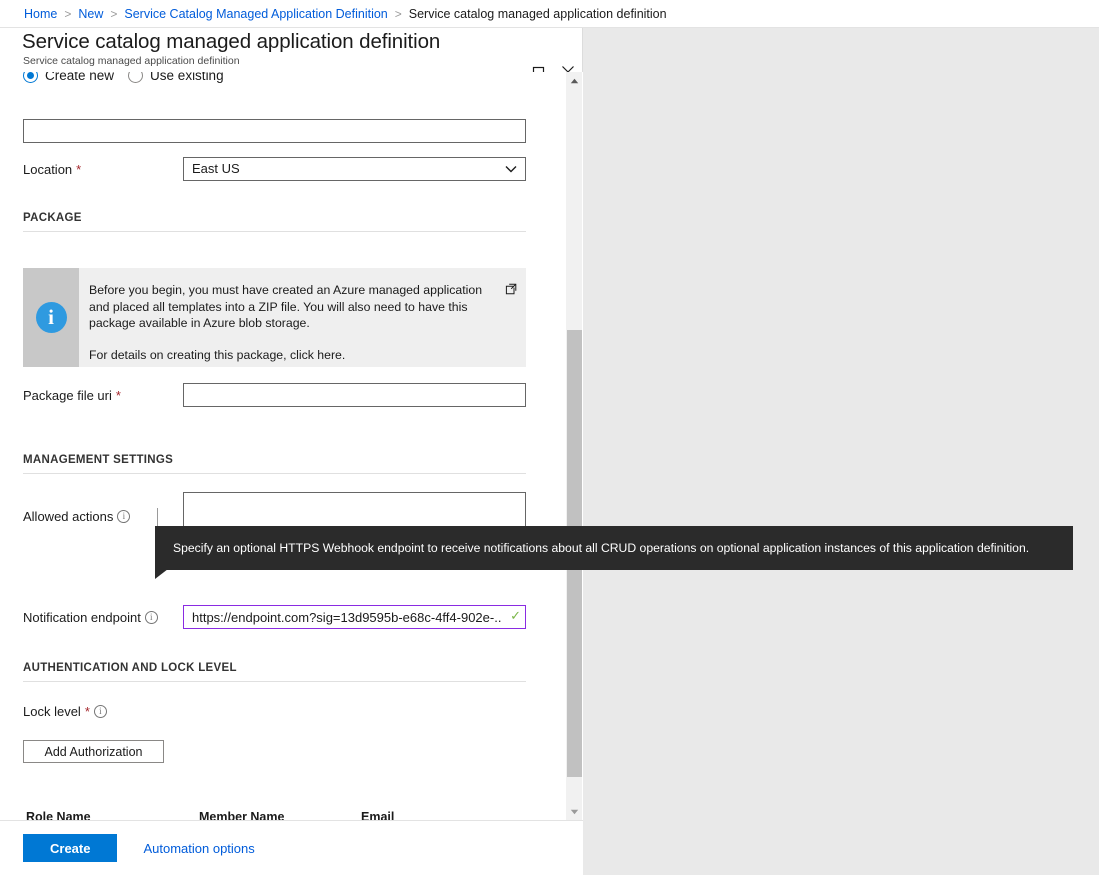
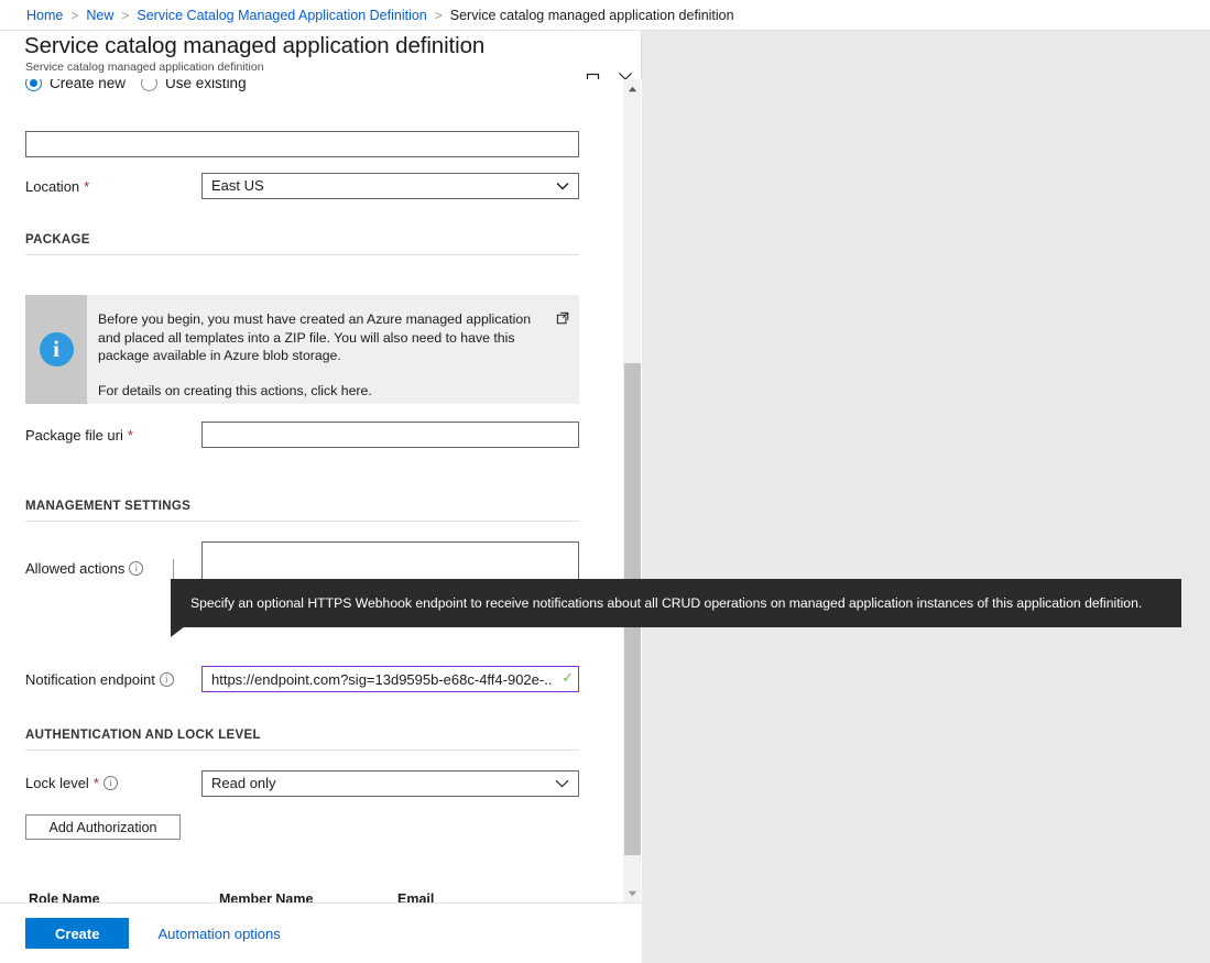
  Home
  >
  New
  >
  Service Catalog Managed Application Definition
  >
  Service catalog managed application definition
  Service catalog managed application definition
  Service catalog managed application definition
  Create new
  Use existing
  Location
  *
  East US
  PACKAGE
  i
  Before you begin, you must have created an Azure managed application and placed all templates into a ZIP file. You will also need to have this package available in Azure blob storage.
- For details on creating this package, click here.
+ For details on creating this actions, click here.
  Package file uri
  *
  MANAGEMENT SETTINGS
  Allowed actions
  i
  Notification endpoint
  i
  https://endpoint.com?sig=13d9595b-e68c-4ff4-902e-..
  ✓
  AUTHENTICATION AND LOCK LEVEL
  Lock level
  *
  i
+ Read only
  Add Authorization
  Role Name
  Member Name
  Email
  Create
  Automation options
- Specify an optional HTTPS Webhook endpoint to receive notifications about all CRUD operations on optional application instances of this application definition.
+ Specify an optional HTTPS Webhook endpoint to receive notifications about all CRUD operations on managed application instances of this application definition.
